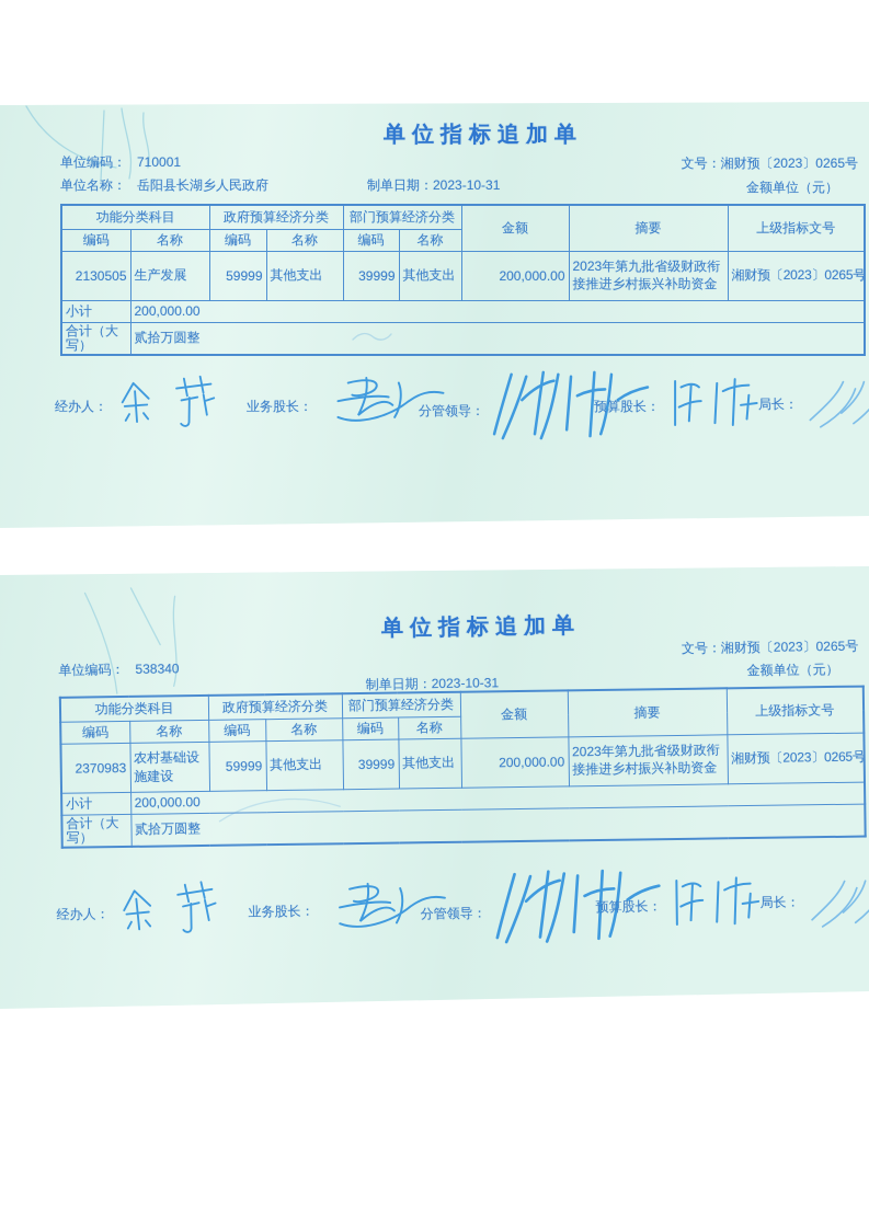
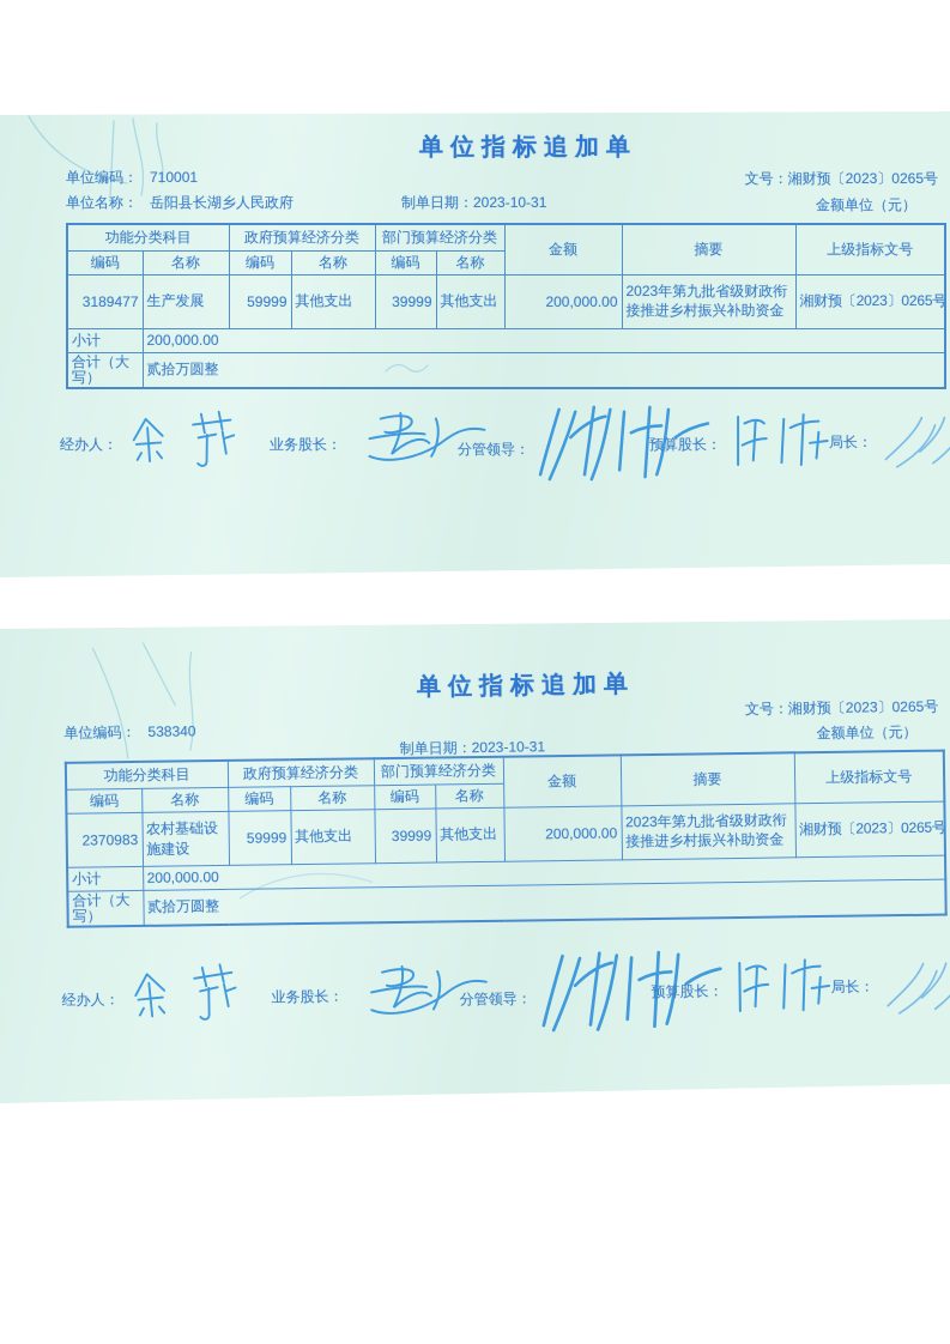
  单位指标追加单
  文号：湘财预〔2023〕0265号
  单位编码： 710001
  单位名称： 岳阳县长湖乡人民政府
  制单日期：2023-10-31
  金额单位（元）
  功能分类科目	政府预算经济分类	部门预算经济分类	金额	摘要	上级指标文号
  编码	名称	编码	名称	编码	名称
- 2130505	生产发展	59999	其他支出	39999	其他支出	200,000.00	2023年第九批省级财政衔接推进乡村振兴补助资金	湘财预〔2023〕0265号
+ 3189477	生产发展	59999	其他支出	39999	其他支出	200,000.00	2023年第九批省级财政衔接推进乡村振兴补助资金	湘财预〔2023〕0265号
  小计	200,000.00
  合计（大写）	贰拾万圆整
  经办人：
  业务股长：
  分管领导：
  预算股长：
  局长：
  单位指标追加单
  文号：湘财预〔2023〕0265号
  单位编码： 538340
  制单日期：2023-10-31
  金额单位（元）
  功能分类科目	政府预算经济分类	部门预算经济分类	金额	摘要	上级指标文号
  编码	名称	编码	名称	编码	名称
  2370983	农村基础设施建设	59999	其他支出	39999	其他支出	200,000.00	2023年第九批省级财政衔接推进乡村振兴补助资金	湘财预〔2023〕0265号
  小计	200,000.00
  合计（大写）	贰拾万圆整
  经办人：
  业务股长：
  分管领导：
  预算股长：
  局长：
